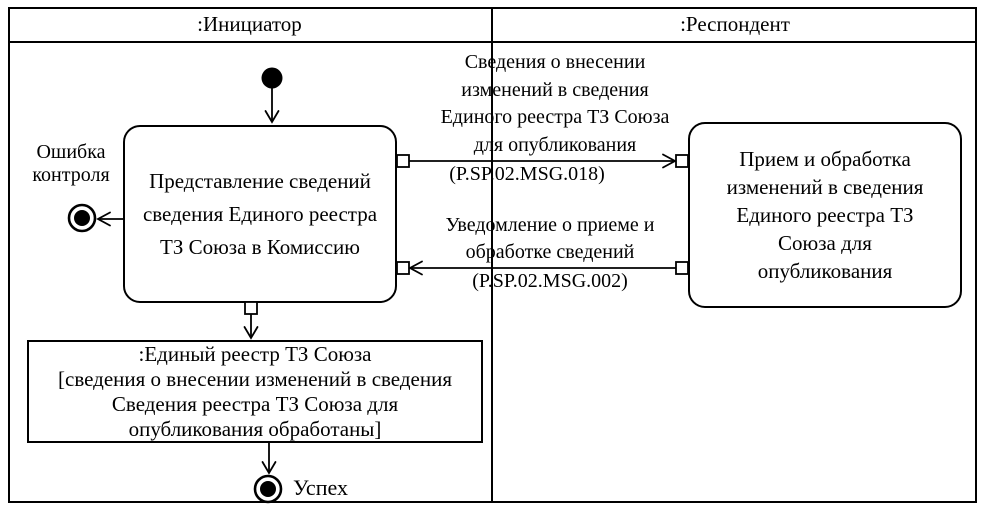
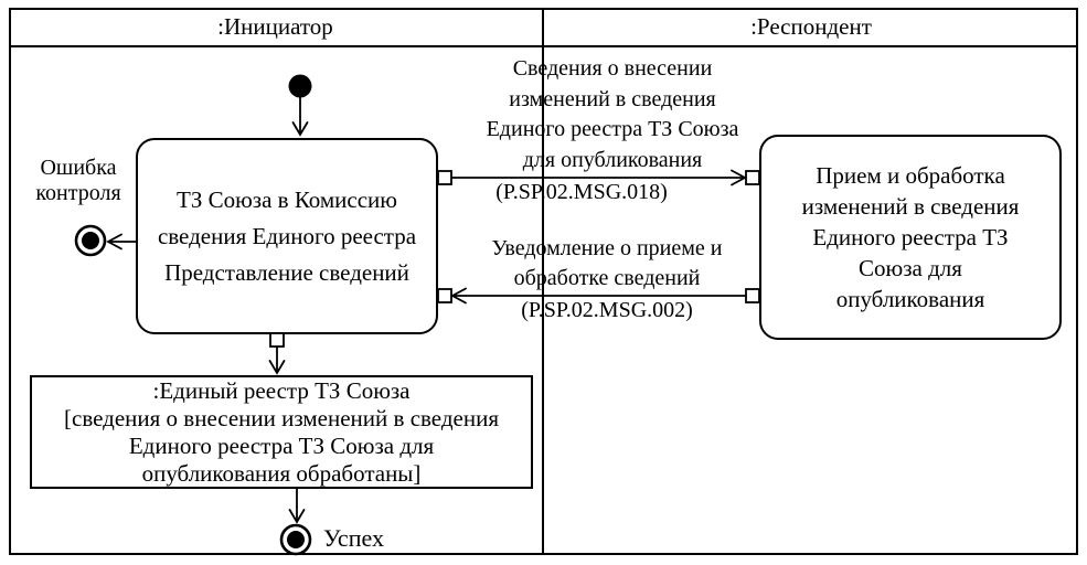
  :Инициатор
  :Респондент
- Представление сведений
+ ТЗ Союза в Комиссию
  сведения Единого реестра
- ТЗ Союза в Комиссию
+ Представление сведений
  Прием и обработка
  изменений в сведения
  Единого реестра ТЗ
  Союза для
  опубликования
  :Единый реестр ТЗ Союза
  [сведения о внесении изменений в сведения
- Сведения реестра ТЗ Союза для
+ Единого реестра ТЗ Союза для
  опубликования обработаны]
  Ошибка
  контроля
  Сведения о внесении
  изменений в сведения
  Единого реестра ТЗ Союза
  для опубликования
  (P.SP.02.MSG.018)
  Уведомление о приеме и
  обработке сведений
  (P.SP.02.MSG.002)
  Успех
